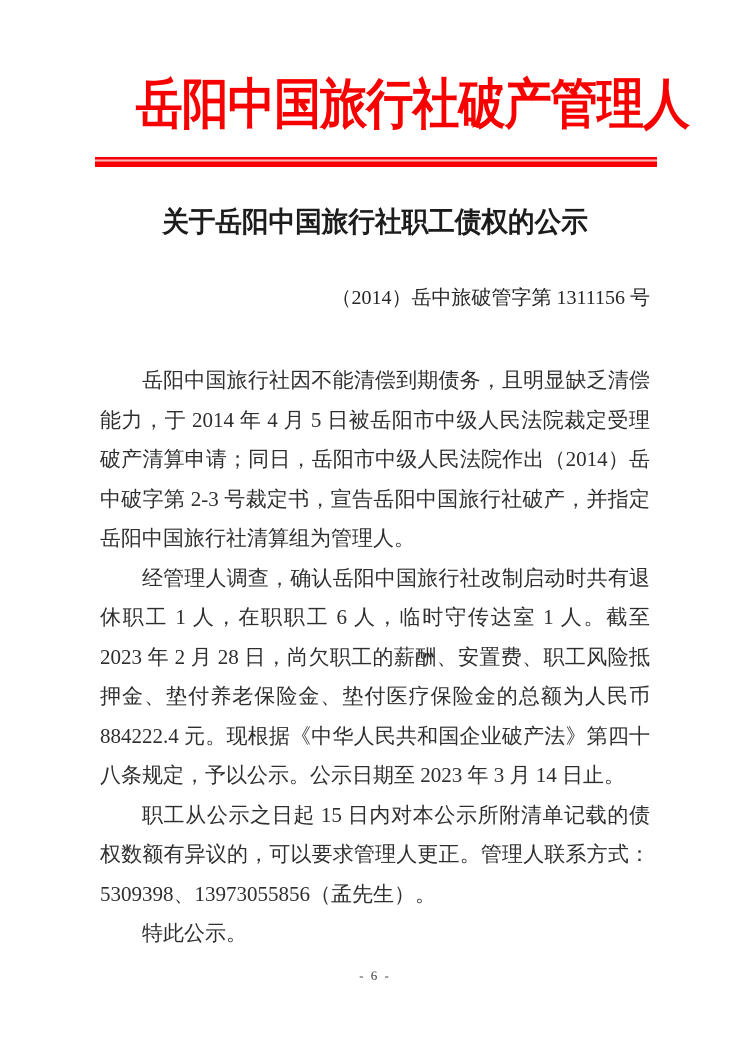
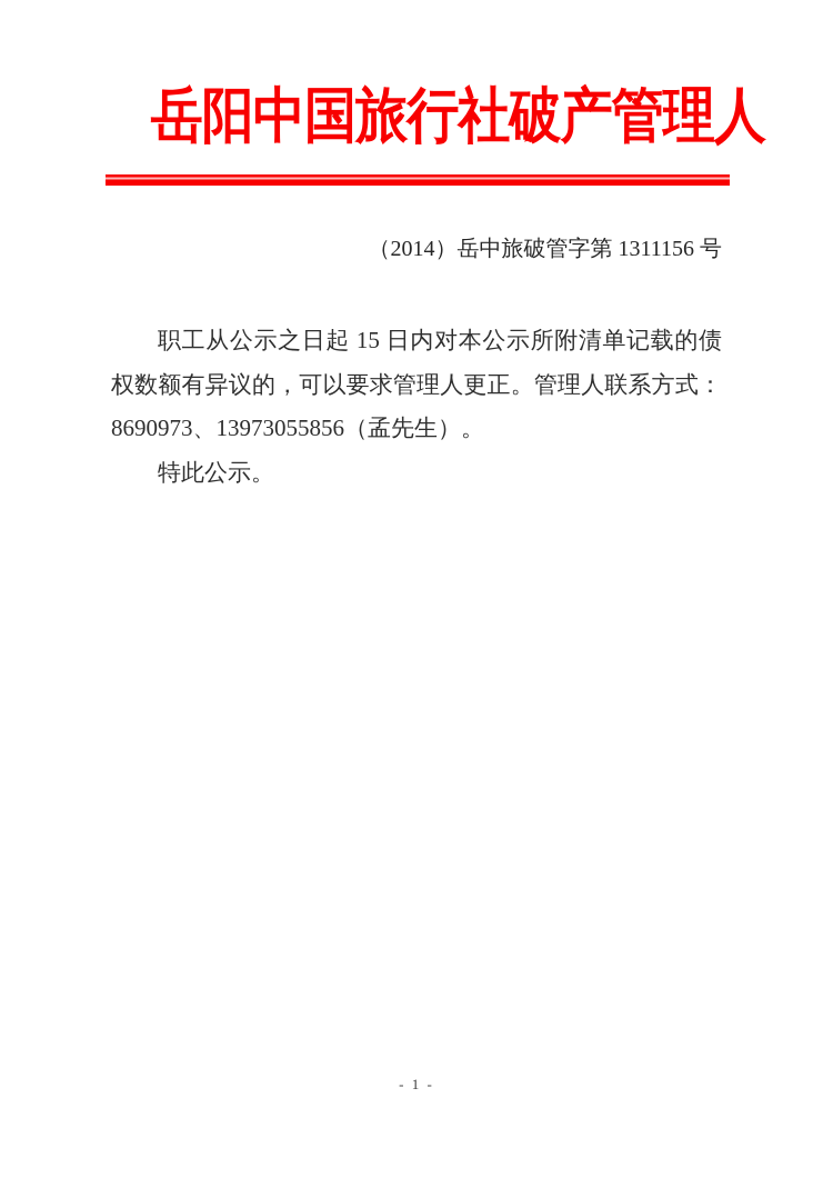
  岳阳中国旅行社破产管理人
- 关于岳阳中国旅行社职工债权的公示
  （2014）岳中旅破管字第 1311156 号
- 岳阳中国旅行社因不能清偿到期债务，且明显缺乏清偿能力，于 2014 年 4 月 5 日被岳阳市中级人民法院裁定受理破产清算申请；同日，岳阳市中级人民法院作出（2014）岳中破字第 2-3 号裁定书，宣告岳阳中国旅行社破产，并指定岳阳中国旅行社清算组为管理人。
- 经管理人调查，确认岳阳中国旅行社改制启动时共有退休职工 1 人，在职职工 6 人，临时守传达室 1 人。截至 2023 年 2 月 28 日，尚欠职工的薪酬、安置费、职工风险抵押金、垫付养老保险金、垫付医疗保险金的总额为人民币 884222.4 元。现根据《中华人民共和国企业破产法》第四十八条规定，予以公示。公示日期至 2023 年 3 月 14 日止。
- 职工从公示之日起 15 日内对本公示所附清单记载的债权数额有异议的，可以要求管理人更正。管理人联系方式：5309398、13973055856（孟先生）。
+ 职工从公示之日起 15 日内对本公示所附清单记载的债权数额有异议的，可以要求管理人更正。管理人联系方式：8690973、13973055856（孟先生）。
  特此公示。
- - 6 -
+ - 1 -
